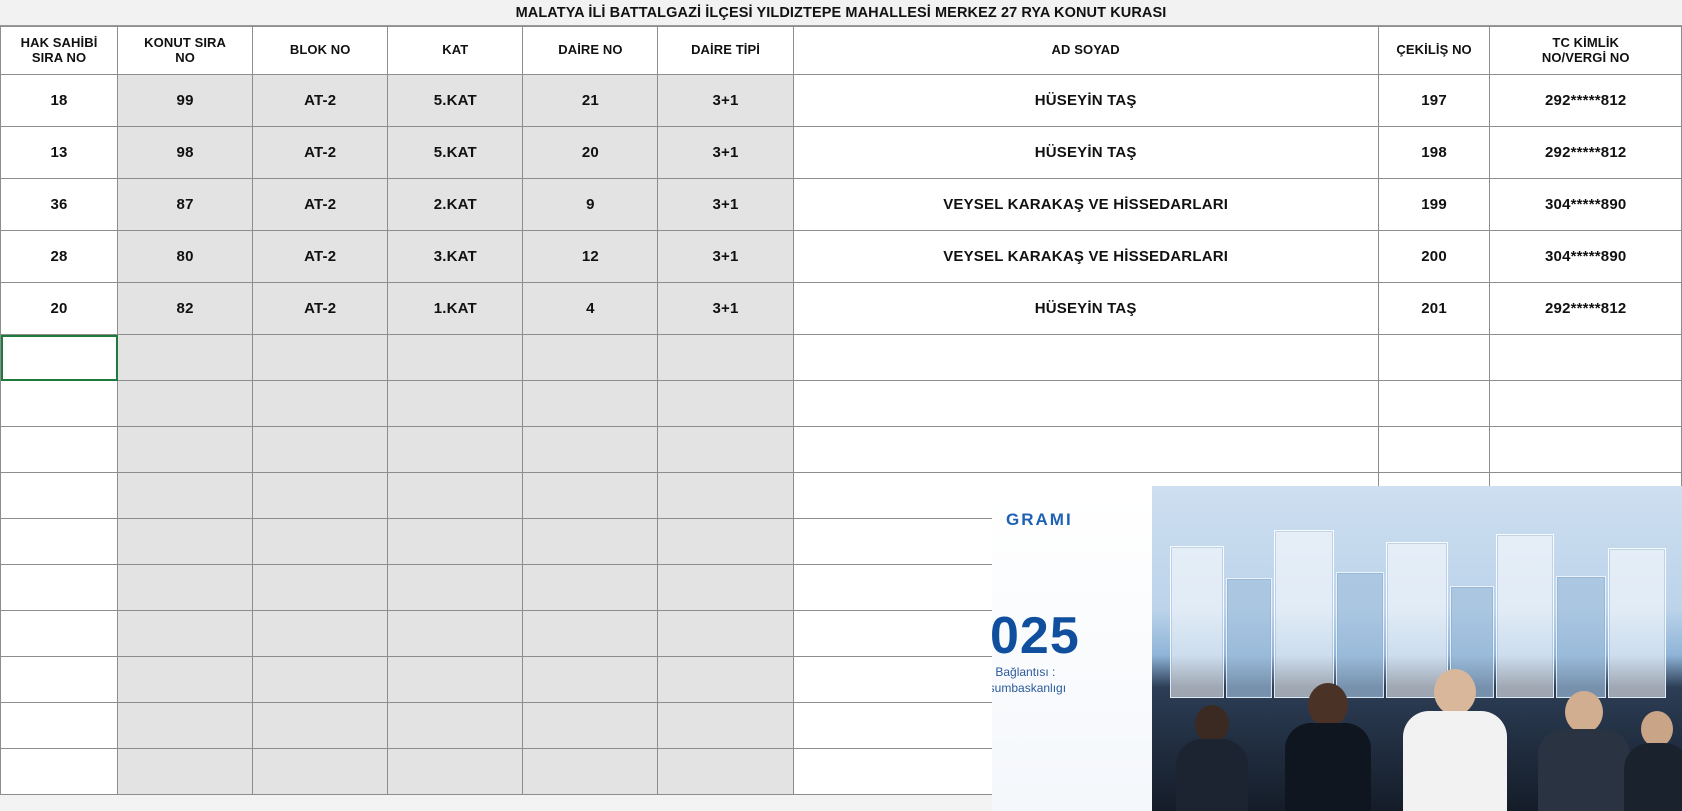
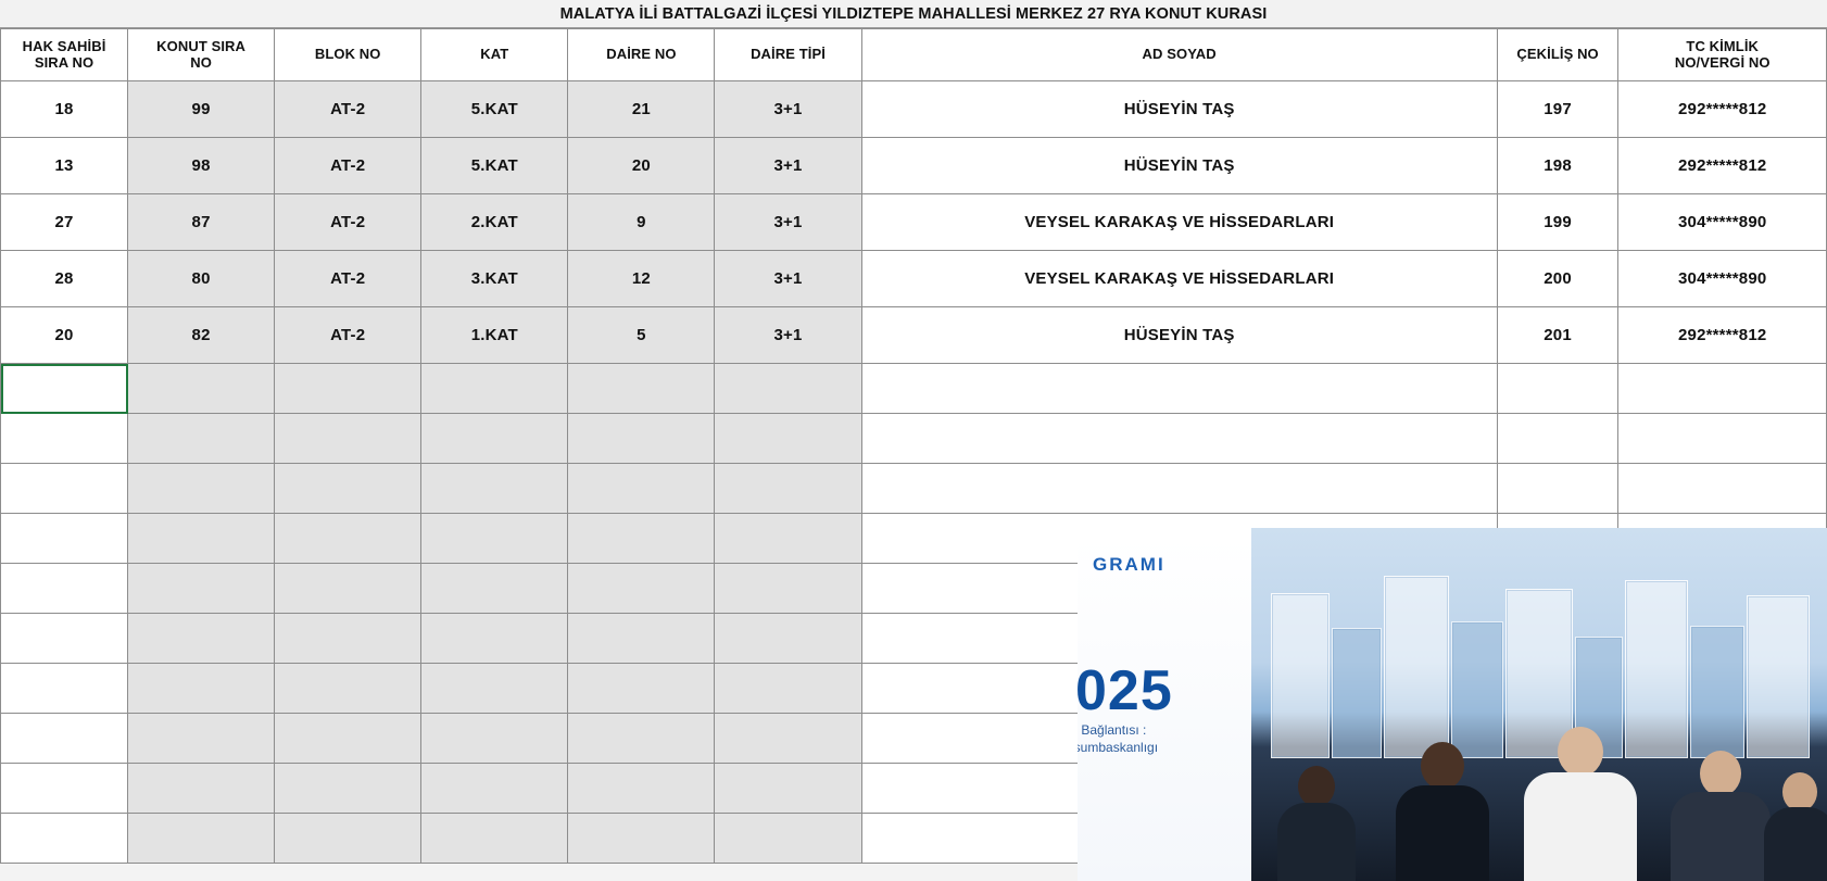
  MALATYA İLİ BATTALGAZİ İLÇESİ YILDIZTEPE MAHALLESİ MERKEZ 27 RYA KONUT KURASI
  HAK SAHİBİ SIRA NO	KONUT SIRA NO	BLOK NO	KAT	DAİRE NO	DAİRE TİPİ	AD SOYAD	ÇEKİLİŞ NO	TC KİMLİK NO/VERGİ NO
  18	99	AT-2	5.KAT	21	3+1	HÜSEYİN TAŞ	197	292*****812
  13	98	AT-2	5.KAT	20	3+1	HÜSEYİN TAŞ	198	292*****812
- 36	87	AT-2	2.KAT	9	3+1	VEYSEL KARAKAŞ VE HİSSEDARLARI	199	304*****890
+ 27	87	AT-2	2.KAT	9	3+1	VEYSEL KARAKAŞ VE HİSSEDARLARI	199	304*****890
  28	80	AT-2	3.KAT	12	3+1	VEYSEL KARAKAŞ VE HİSSEDARLARI	200	304*****890
- 20	82	AT-2	1.KAT	4	3+1	HÜSEYİN TAŞ	201	292*****812
+ 20	82	AT-2	1.KAT	5	3+1	HÜSEYİN TAŞ	201	292*****812
  GRAMI
  025
  Bağlantısı :
  sumbaskanlıgı
